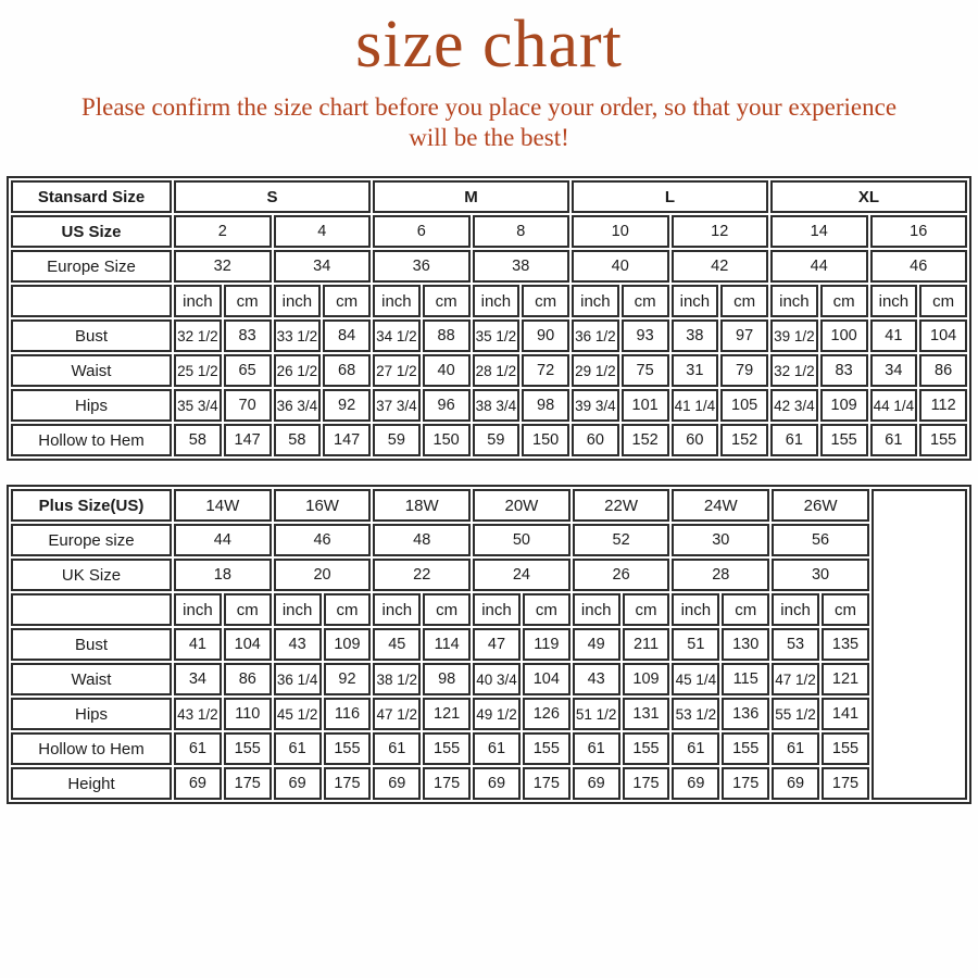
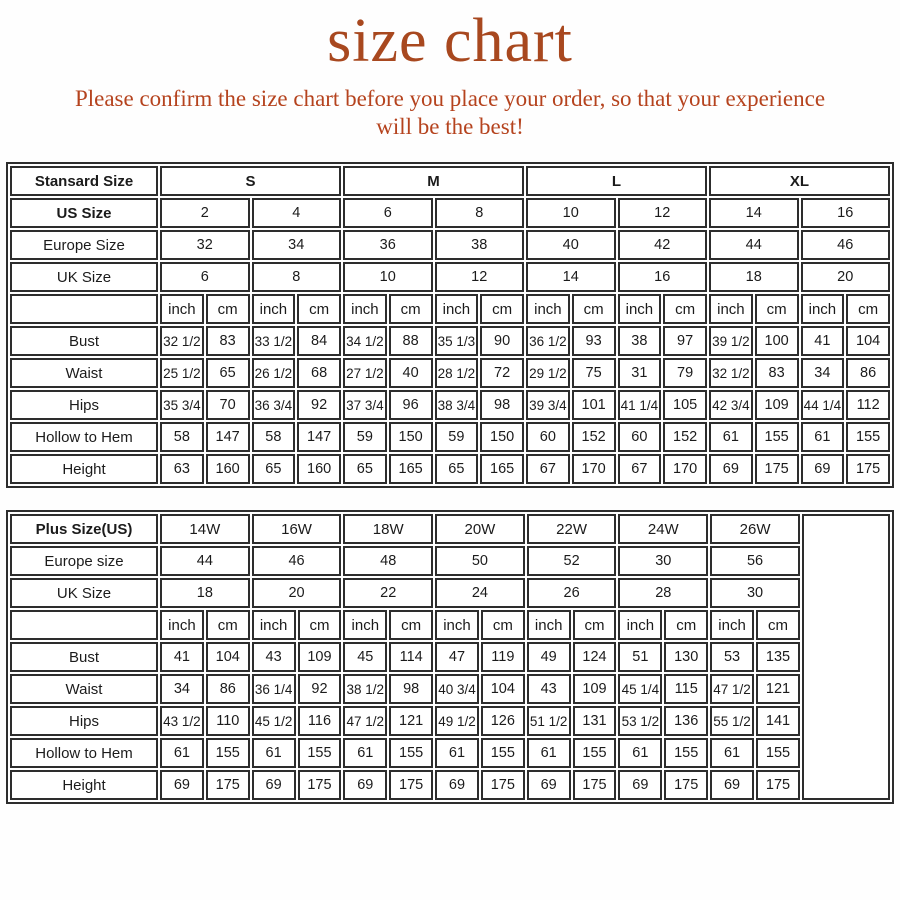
  size chart
  Please confirm the size chart before you place your order, so that your experience
  will be the best!
  Stansard Size	S	M	L	XL
  US Size	2	4	6	8	10	12	14	16
  Europe Size	32	34	36	38	40	42	44	46
+ UK Size	6	8	10	12	14	16	18	20
  	inch	cm	inch	cm	inch	cm	inch	cm	inch	cm	inch	cm	inch	cm	inch	cm
- Bust	32 1/2	83	33 1/2	84	34 1/2	88	35 1/2	90	36 1/2	93	38	97	39 1/2	100	41	104
+ Bust	32 1/2	83	33 1/2	84	34 1/2	88	35 1/3	90	36 1/2	93	38	97	39 1/2	100	41	104
  Waist	25 1/2	65	26 1/2	68	27 1/2	40	28 1/2	72	29 1/2	75	31	79	32 1/2	83	34	86
  Hips	35 3/4	70	36 3/4	92	37 3/4	96	38 3/4	98	39 3/4	101	41 1/4	105	42 3/4	109	44 1/4	112
  Hollow to Hem	58	147	58	147	59	150	59	150	60	152	60	152	61	155	61	155
+ Height	63	160	65	160	65	165	65	165	67	170	67	170	69	175	69	175
  Plus Size(US)	14W	16W	18W	20W	22W	24W	26W
  Europe size	44	46	48	50	52	30	56
  UK Size	18	20	22	24	26	28	30
  	inch	cm	inch	cm	inch	cm	inch	cm	inch	cm	inch	cm	inch	cm
- Bust	41	104	43	109	45	114	47	119	49	211	51	130	53	135
+ Bust	41	104	43	109	45	114	47	119	49	124	51	130	53	135
  Waist	34	86	36 1/4	92	38 1/2	98	40 3/4	104	43	109	45 1/4	115	47 1/2	121
  Hips	43 1/2	110	45 1/2	116	47 1/2	121	49 1/2	126	51 1/2	131	53 1/2	136	55 1/2	141
  Hollow to Hem	61	155	61	155	61	155	61	155	61	155	61	155	61	155
  Height	69	175	69	175	69	175	69	175	69	175	69	175	69	175
